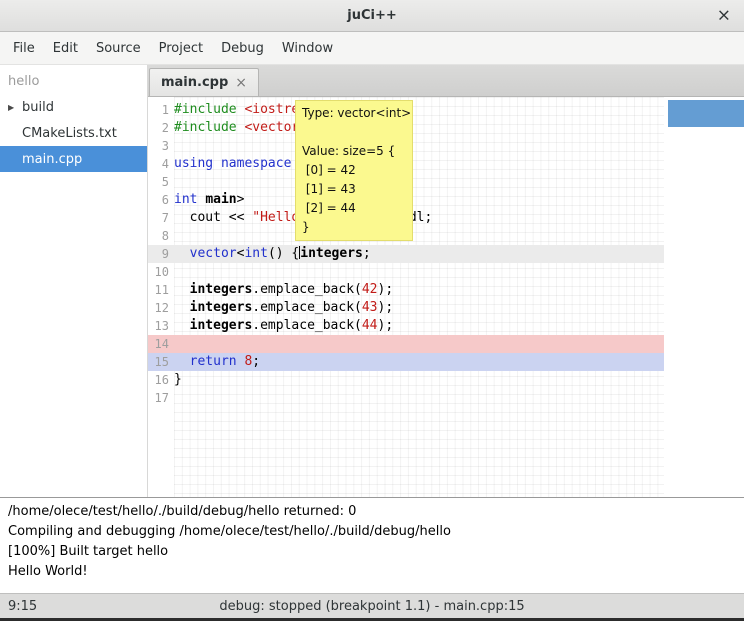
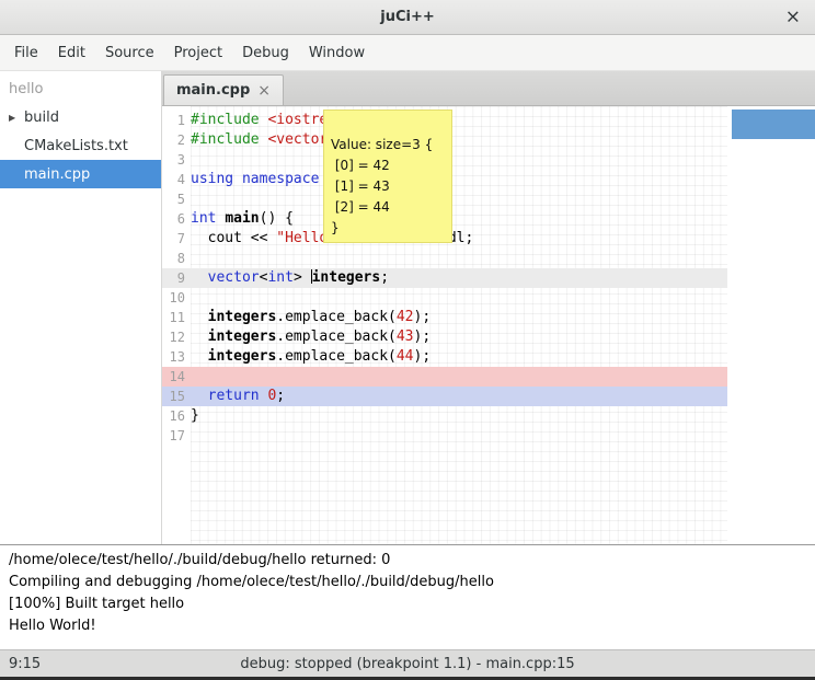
  juCi++
  ×
  File
  Edit
  Source
  Project
  Debug
  Window
  hello
  ▶
  build
  CMakeLists.txt
  main.cpp
  main.cpp
  ×
  1
  #include <iostr
  2
  #include <vecto
  3
  4
  using namespace
  5
  6
- int main>
+ int main() {
  7
  8
  9
- vector<int() {integers;
+ vector<int> integers;
  10
  11
  integers.emplace_back(42);
  12
  integers.emplace_back(43);
  13
  integers.emplace_back(44);
  14
  15
- return 8;
+ return 0;
  16
  }
  17
- Type: vector<int>
- Value: size=5 {
+ Value: size=3 {
  [0] = 42
  [1] = 43
  [2] = 44
  }
  /home/olece/test/hello/./build/debug/hello returned: 0
  Compiling and debugging /home/olece/test/hello/./build/debug/hello
  [100%] Built target hello
  Hello World!
  9:15
  debug: stopped (breakpoint 1.1) - main.cpp:15
